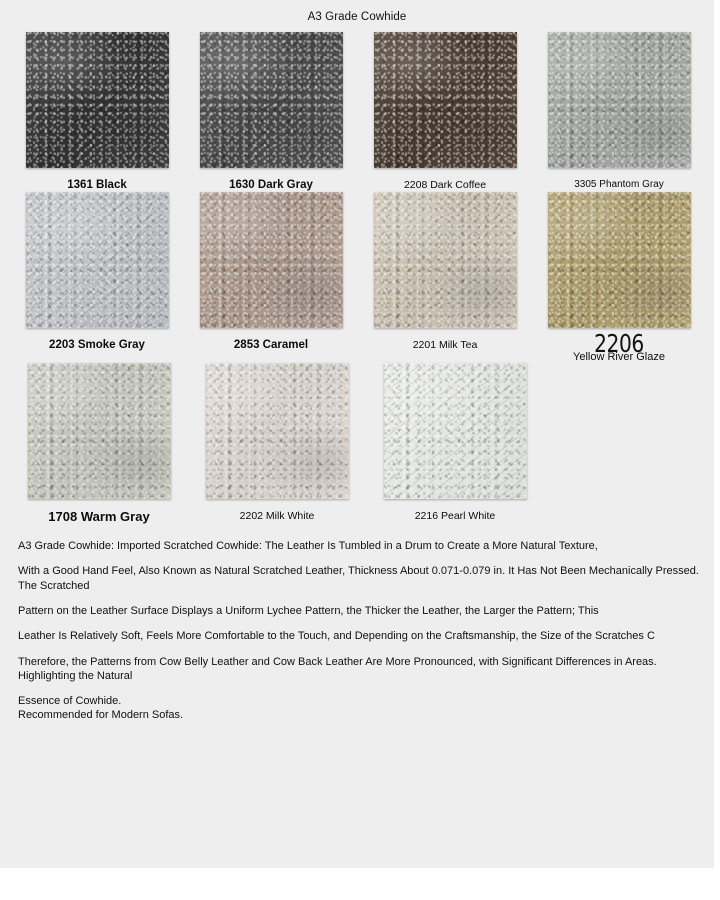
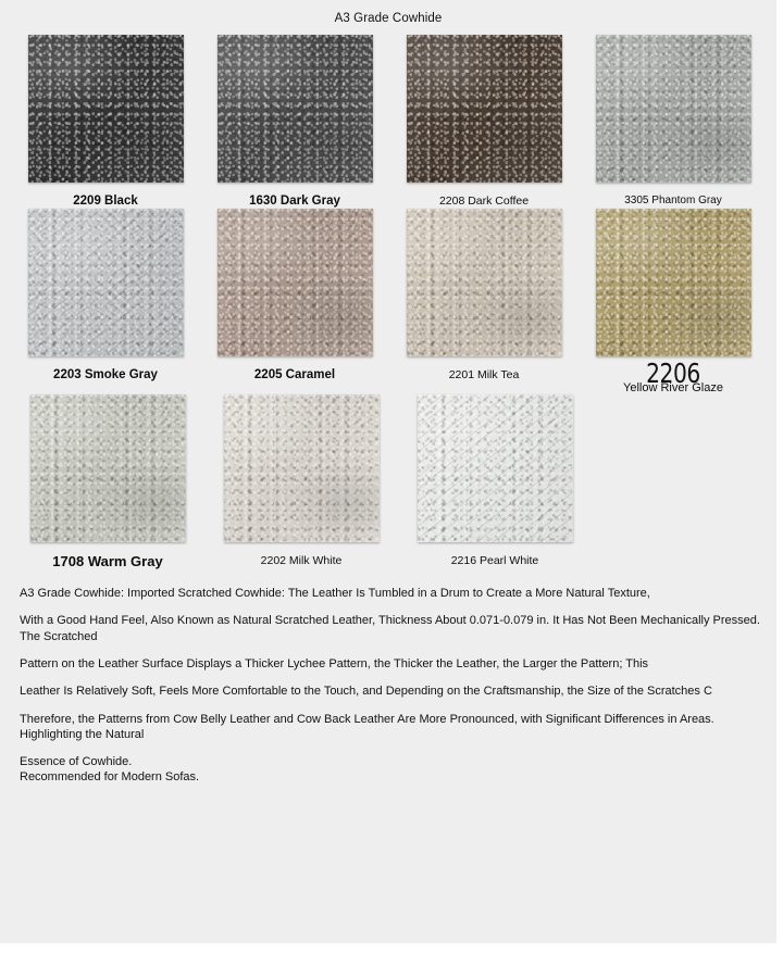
  A3 Grade Cowhide
- 1361 Black
+ 2209 Black
  1630 Dark Gray
  2208 Dark Coffee
  3305 Phantom Gray
  2203 Smoke Gray
- 2853 Caramel
+ 2205 Caramel
  2201 Milk Tea
  2206
  Yellow River Glaze
  1708 Warm Gray
  2202 Milk White
  2216 Pearl White
  A3 Grade Cowhide: Imported Scratched Cowhide: The Leather Is Tumbled in a Drum to Create a More Natural Texture,
  With a Good Hand Feel, Also Known as Natural Scratched Leather, Thickness About 0.071-0.079 in. It Has Not Been Mechanically Pressed. The Scratched
- Pattern on the Leather Surface Displays a Uniform Lychee Pattern, the Thicker the Leather, the Larger the Pattern; This
+ Pattern on the Leather Surface Displays a Thicker Lychee Pattern, the Thicker the Leather, the Larger the Pattern; This
  Leather Is Relatively Soft, Feels More Comfortable to the Touch, and Depending on the Craftsmanship, the Size of the Scratches C
  Therefore, the Patterns from Cow Belly Leather and Cow Back Leather Are More Pronounced, with Significant Differences in Areas. Highlighting the Natural
  Essence of Cowhide.
  Recommended for Modern Sofas.
